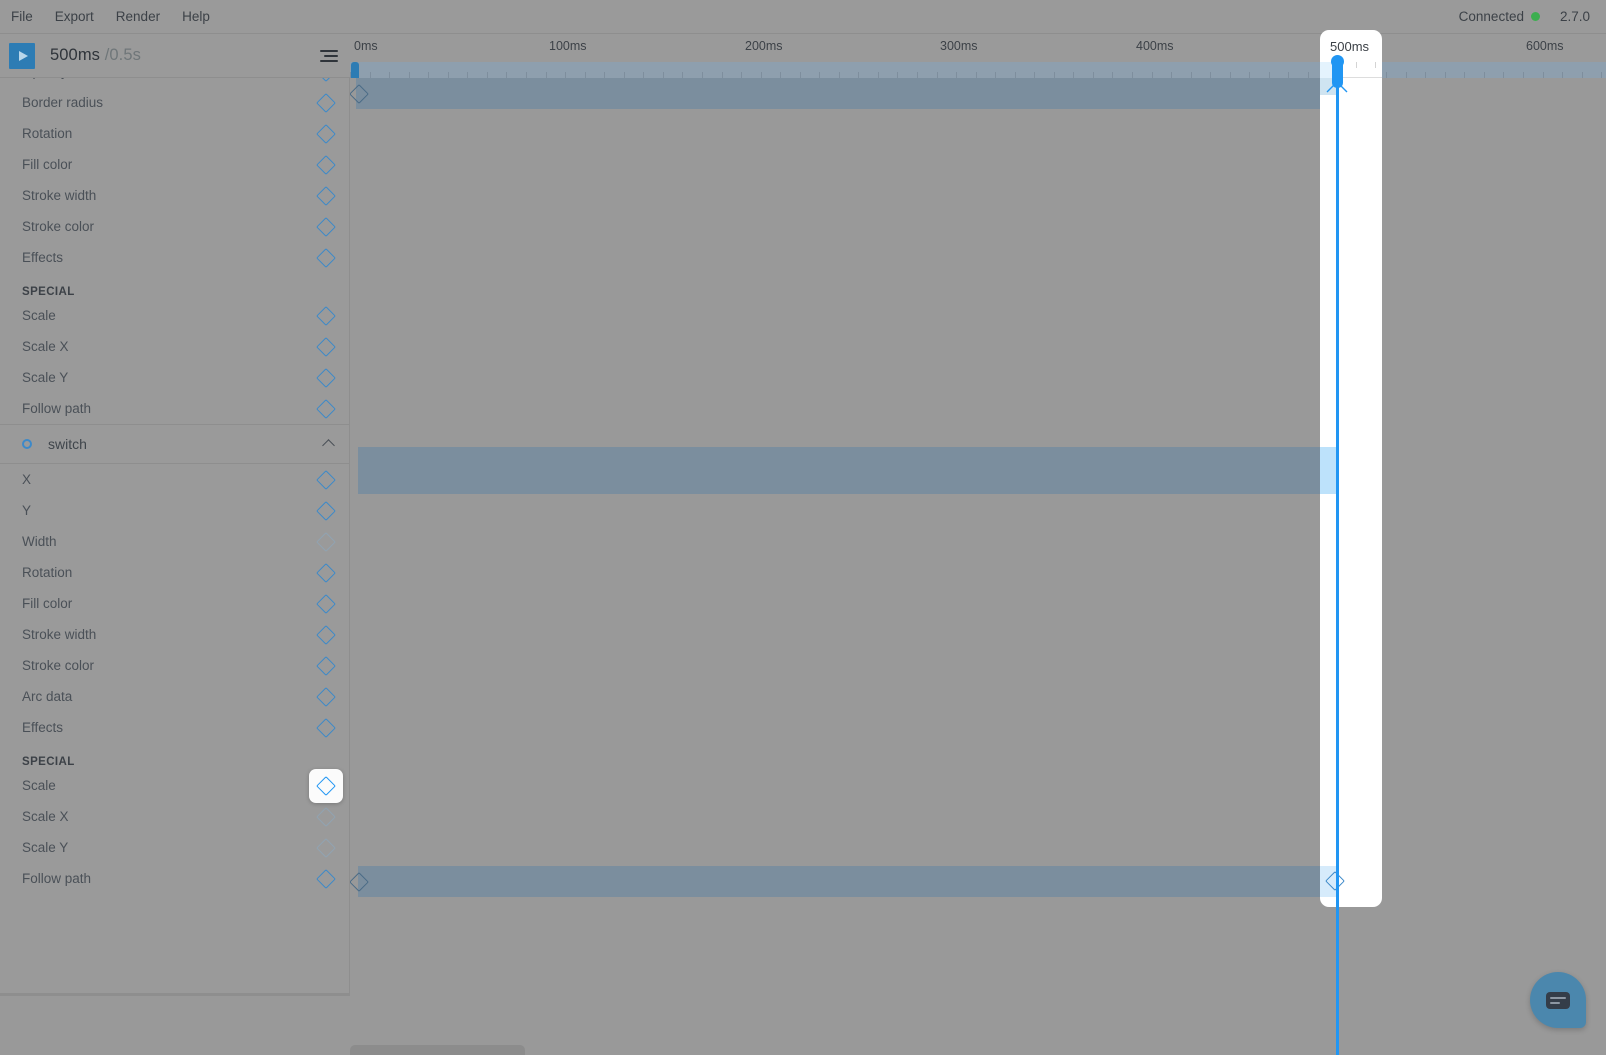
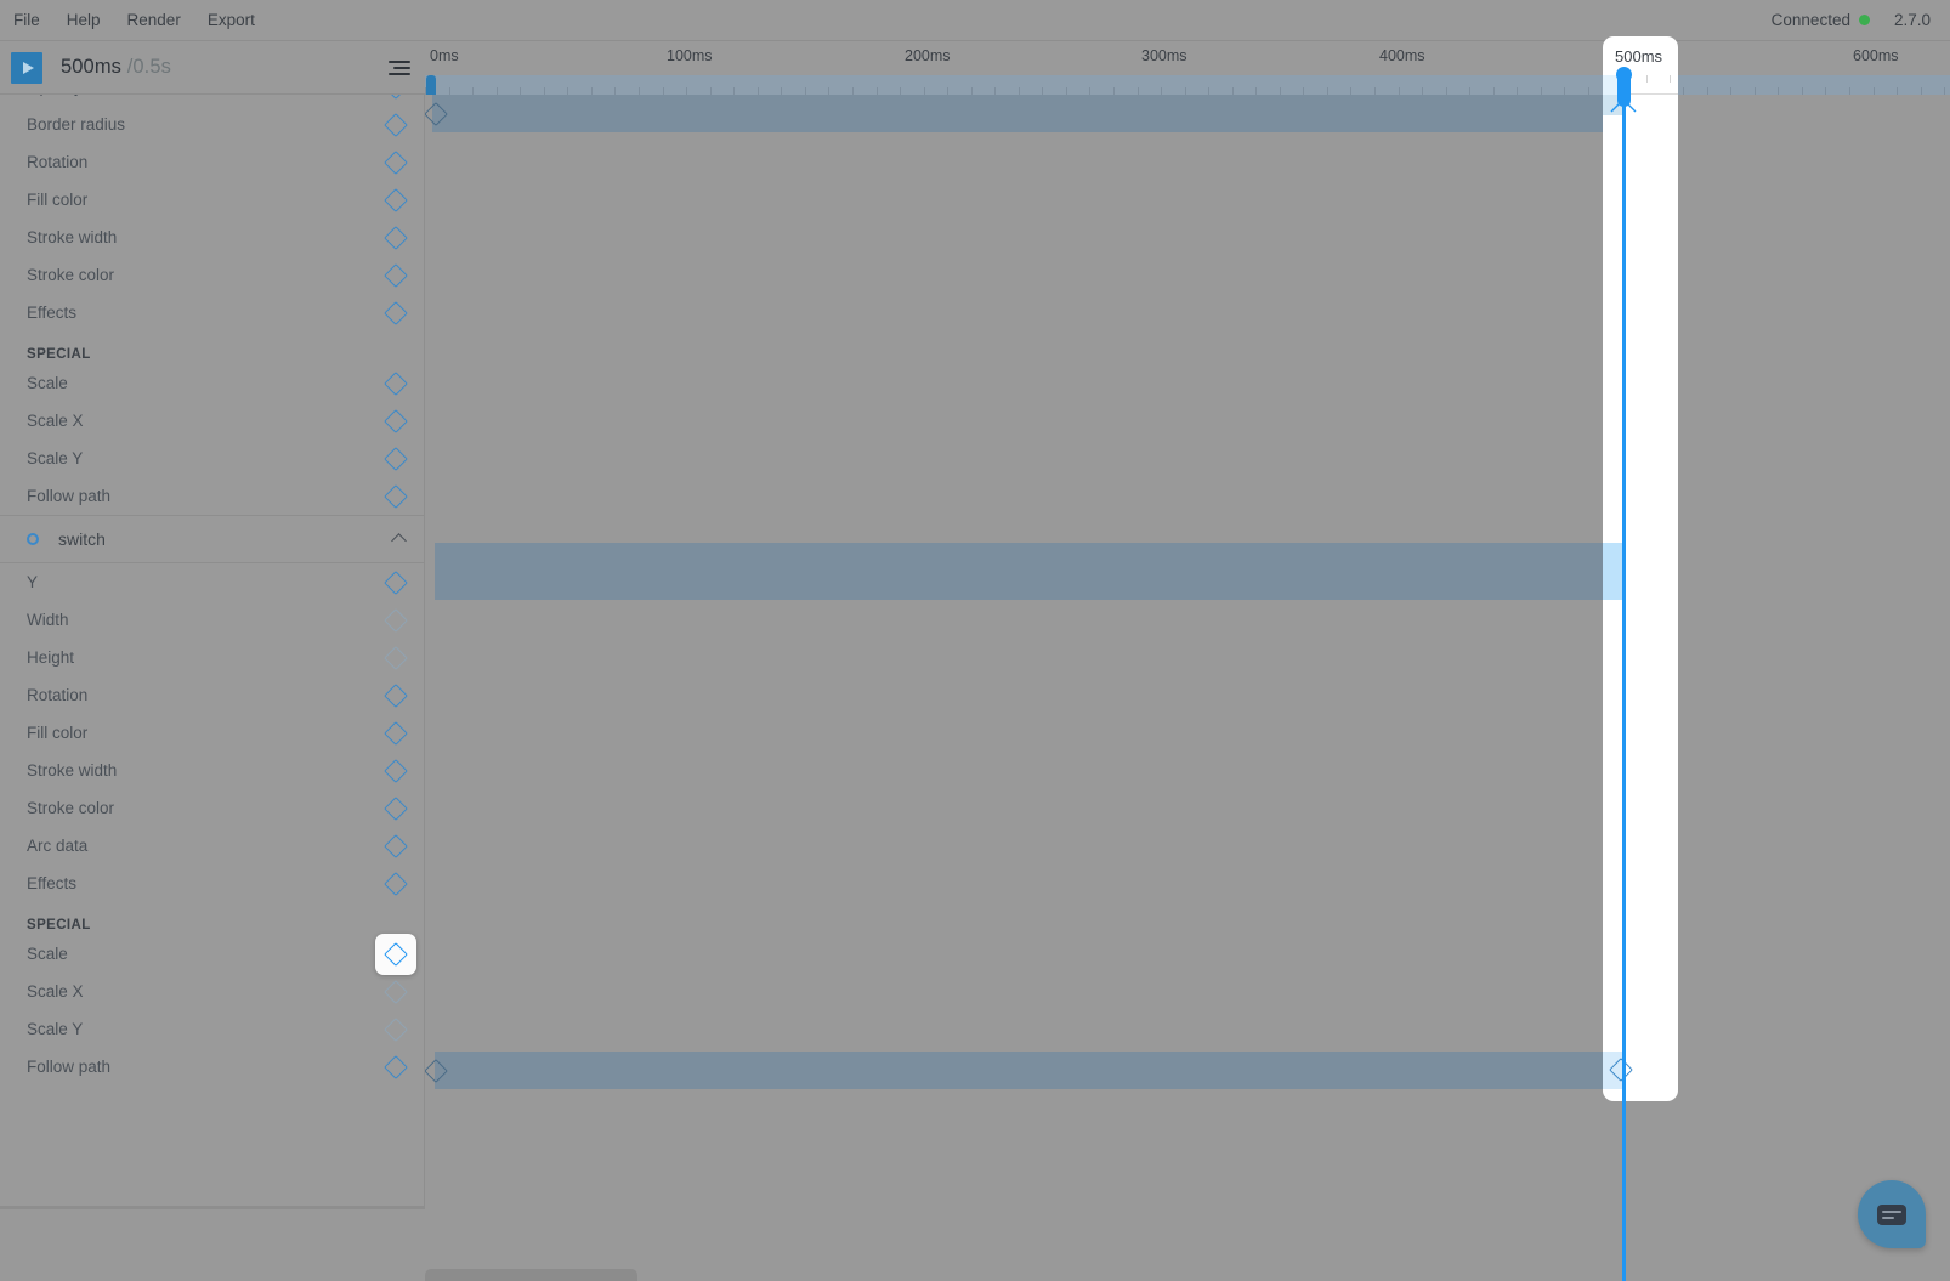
  File
- Export
+ Help
  Render
- Help
+ Export
  Connected
  2.7.0
  500ms /0.5s
  Border radius
  Rotation
  Fill color
  Stroke width
  Stroke color
  Effects
  SPECIAL
  Scale
  Scale X
  Scale Y
  Follow path
  switch
- X
  Y
  Width
+ Height
  Rotation
  Fill color
  Stroke width
  Stroke color
  Arc data
  Effects
  SPECIAL
  Scale
  Scale X
  Scale Y
  Follow path
  0ms
  100ms
  200ms
  300ms
  400ms
  600ms
  500ms
